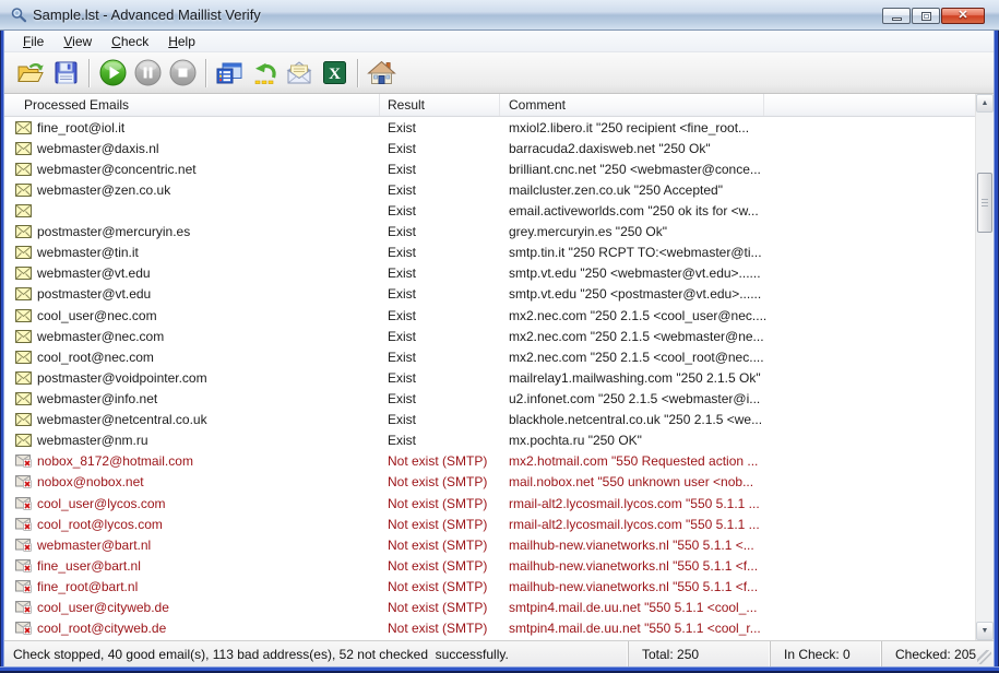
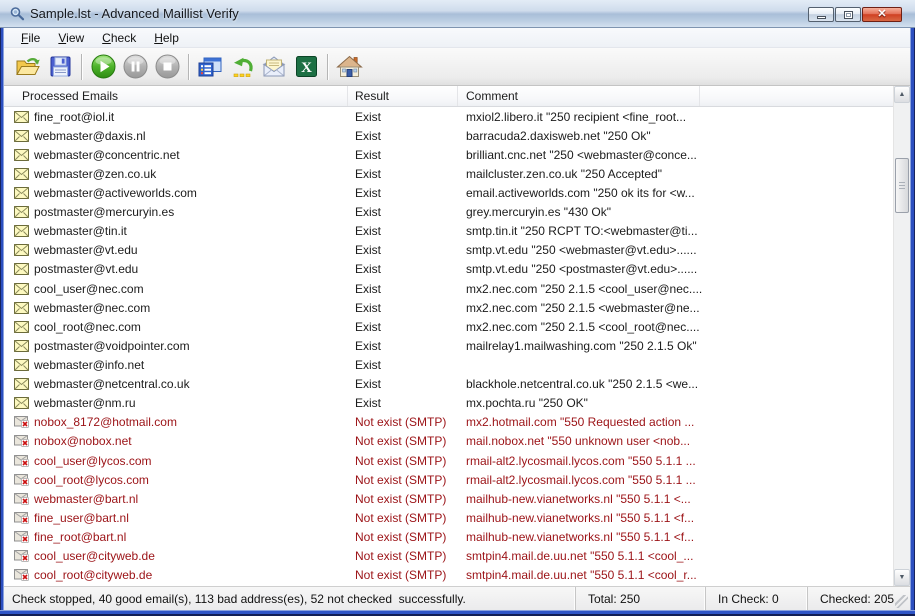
  Sample.lst - Advanced Maillist Verify
  ✕
  File
  View
  Check
  Help
  X
  Processed Emails
  Result
  Comment
  fine_root@iol.it
  Exist
  mxiol2.libero.it "250 recipient <fine_root...
  webmaster@daxis.nl
  Exist
  barracuda2.daxisweb.net "250 Ok"
  webmaster@concentric.net
  Exist
  brilliant.cnc.net "250 <webmaster@conce...
  webmaster@zen.co.uk
  Exist
  mailcluster.zen.co.uk "250 Accepted"
+ webmaster@activeworlds.com
  Exist
  email.activeworlds.com "250 ok its for <w...
  postmaster@mercuryin.es
  Exist
- grey.mercuryin.es "250 Ok"
+ grey.mercuryin.es "430 Ok"
  webmaster@tin.it
  Exist
  smtp.tin.it "250 RCPT TO:<webmaster@ti...
  webmaster@vt.edu
  Exist
  smtp.vt.edu "250 <webmaster@vt.edu>......
  postmaster@vt.edu
  Exist
  smtp.vt.edu "250 <postmaster@vt.edu>......
  cool_user@nec.com
  Exist
  mx2.nec.com "250 2.1.5 <cool_user@nec....
  webmaster@nec.com
  Exist
  mx2.nec.com "250 2.1.5 <webmaster@ne...
  cool_root@nec.com
  Exist
  mx2.nec.com "250 2.1.5 <cool_root@nec....
  postmaster@voidpointer.com
  Exist
  mailrelay1.mailwashing.com "250 2.1.5 Ok"
  webmaster@info.net
  Exist
- u2.infonet.com "250 2.1.5 <webmaster@i...
  webmaster@netcentral.co.uk
  Exist
  blackhole.netcentral.co.uk "250 2.1.5 <we...
  webmaster@nm.ru
  Exist
  mx.pochta.ru "250 OK"
  nobox_8172@hotmail.com
  Not exist (SMTP)
  mx2.hotmail.com "550 Requested action ...
  nobox@nobox.net
  Not exist (SMTP)
  mail.nobox.net "550 unknown user <nob...
  cool_user@lycos.com
  Not exist (SMTP)
  rmail-alt2.lycosmail.lycos.com "550 5.1.1 ...
  cool_root@lycos.com
  Not exist (SMTP)
  rmail-alt2.lycosmail.lycos.com "550 5.1.1 ...
  webmaster@bart.nl
  Not exist (SMTP)
  mailhub-new.vianetworks.nl "550 5.1.1 <...
  fine_user@bart.nl
  Not exist (SMTP)
  mailhub-new.vianetworks.nl "550 5.1.1 <f...
  fine_root@bart.nl
  Not exist (SMTP)
  mailhub-new.vianetworks.nl "550 5.1.1 <f...
  cool_user@cityweb.de
  Not exist (SMTP)
  smtpin4.mail.de.uu.net "550 5.1.1 <cool_...
  cool_root@cityweb.de
  Not exist (SMTP)
  smtpin4.mail.de.uu.net "550 5.1.1 <cool_r...
  Check stopped, 40 good email(s), 113 bad address(es), 52 not checked successfully.
  Total: 250
  In Check: 0
  Checked: 205
